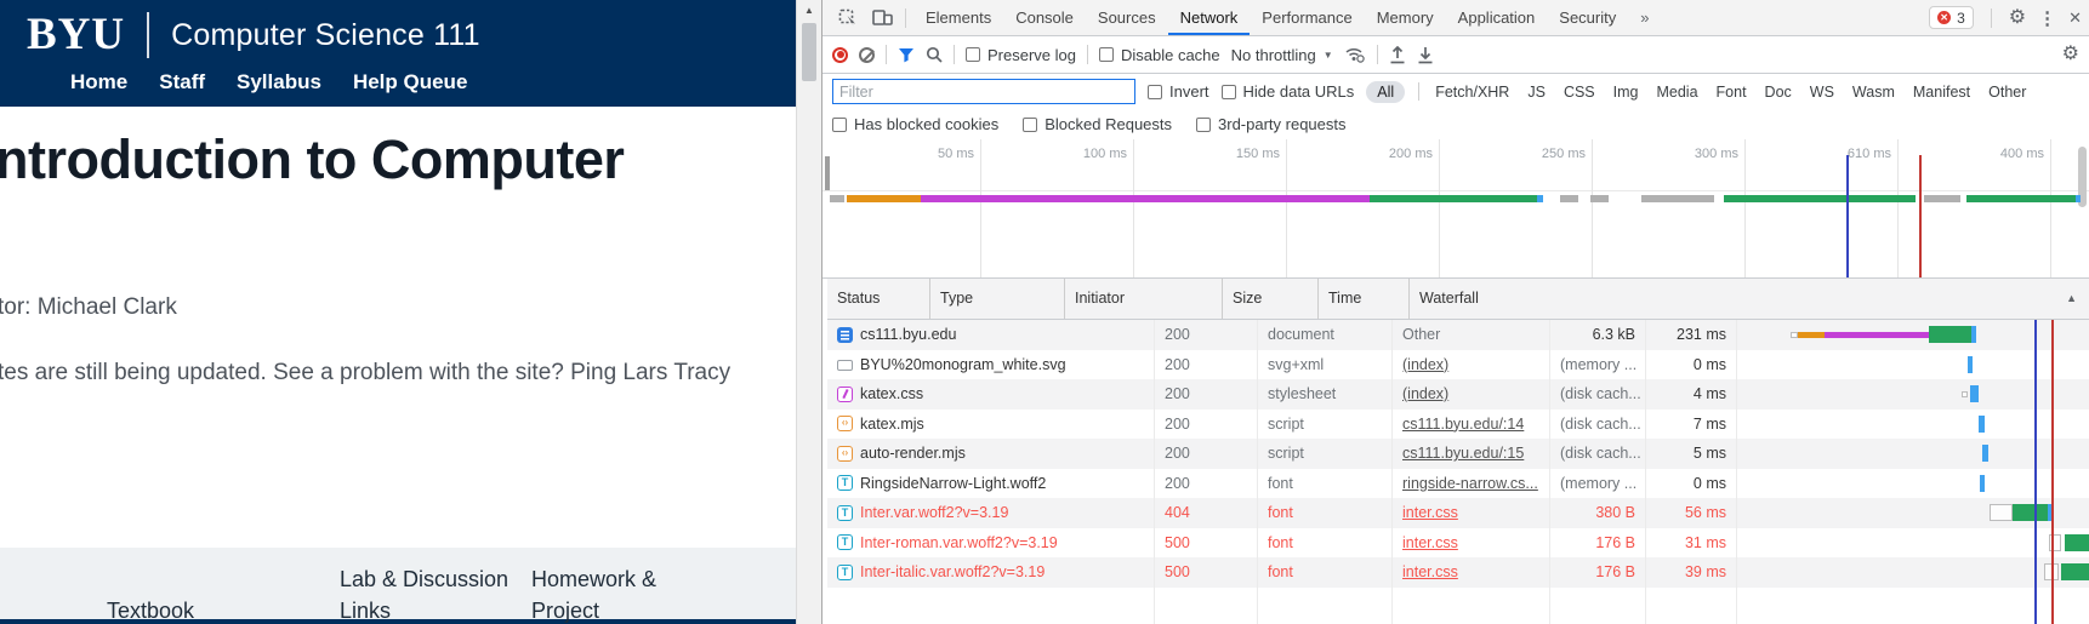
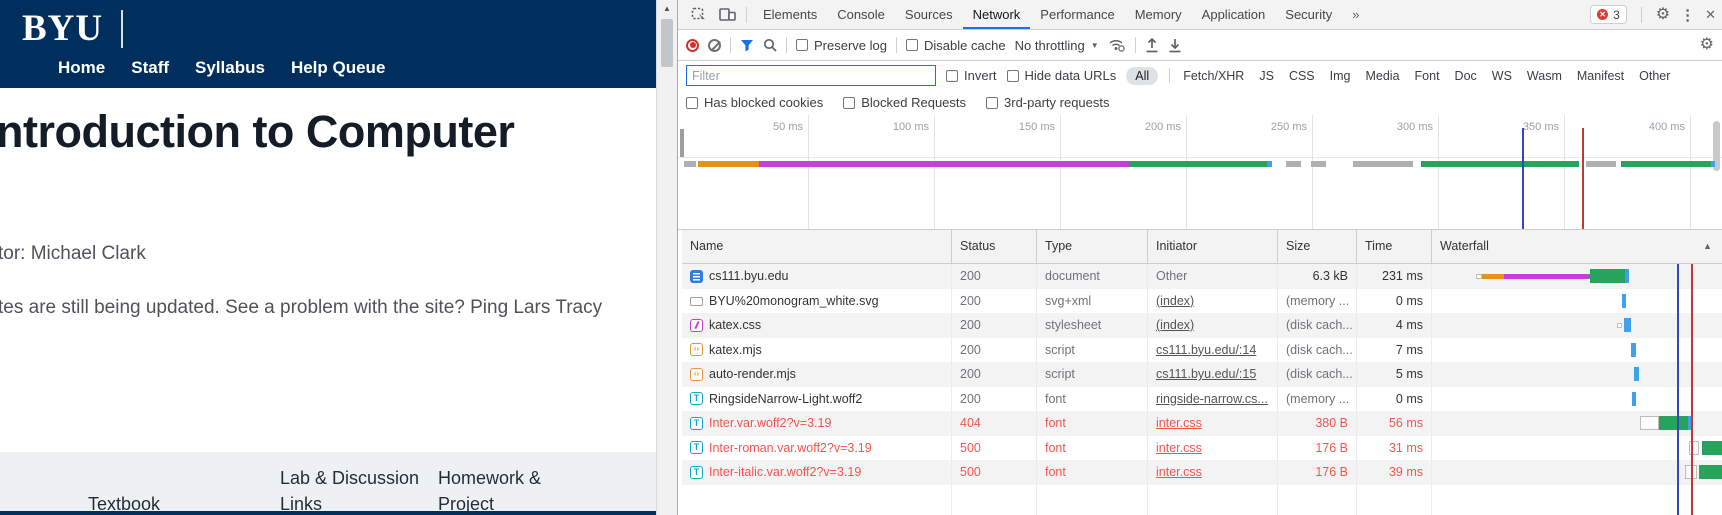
  BYU
- Computer Science 111
  Home
  Staff
  Syllabus
  Help Queue
  ntroduction to Computer
  tor: Michael Clark
  tes are still being updated. See a problem with the site? Ping Lars Tracy
  Textbook
  Lab & Discussion
  Links
  Homework &
  Project
  ▲
  Elements
  Console
  Sources
  Network
  Performance
  Memory
  Application
  Security
  »
  ✕
  3
  ⚙
  ⋮
  ✕
  Preserve log
  Disable cache
  No throttling
  ▼
  ⚙
  Filter
  Invert
  Hide data URLs
  All
  Fetch/XHR
  JS
  CSS
  Img
  Media
  Font
  Doc
  WS
  Wasm
  Manifest
  Other
  Has blocked cookies
  Blocked Requests
  3rd-party requests
  50 ms
  100 ms
  150 ms
  200 ms
  250 ms
  300 ms
- 610 ms
+ 350 ms
  400 ms
+ Name
  Status
  Type
  Initiator
  Size
  Time
  Waterfall
  ▲
  cs111.byu.edu
  200
  document
  Other
  6.3 kB
  231 ms
  BYU%20monogram_white.svg
  200
  svg+xml
  (index)
  (memory ...
  0 ms
  katex.css
  200
  stylesheet
  (index)
  (disk cach...
  4 ms
  ‹›
  katex.mjs
  200
  script
  cs111.byu.edu/:14
  (disk cach...
  7 ms
  ‹›
  auto-render.mjs
  200
  script
  cs111.byu.edu/:15
  (disk cach...
  5 ms
  T
  RingsideNarrow-Light.woff2
  200
  font
  ringside-narrow.cs...
  (memory ...
  0 ms
  T
  Inter.var.woff2?v=3.19
  404
  font
  inter.css
  380 B
  56 ms
  T
  Inter-roman.var.woff2?v=3.19
  500
  font
  inter.css
  176 B
  31 ms
  T
  Inter-italic.var.woff2?v=3.19
  500
  font
  inter.css
  176 B
  39 ms
